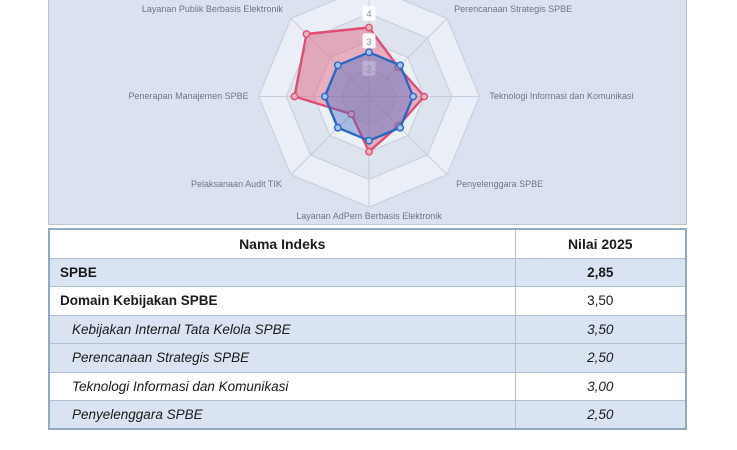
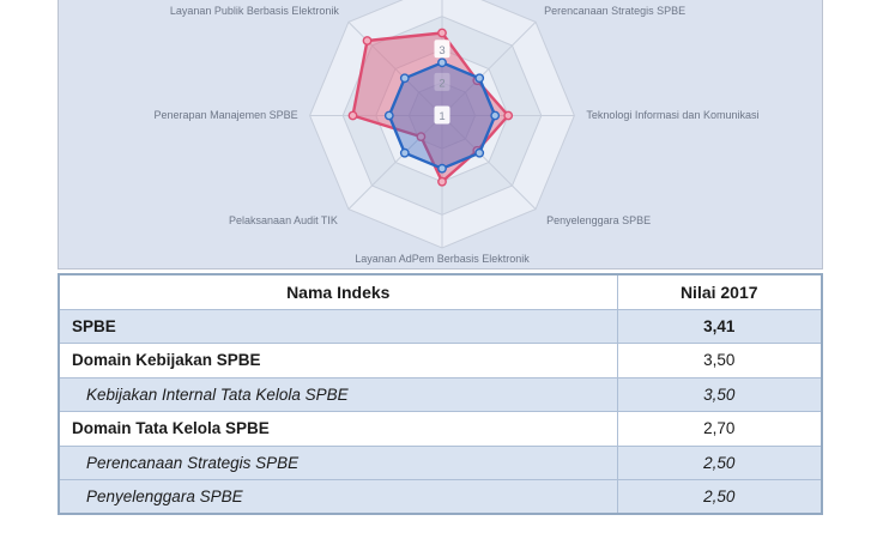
  2
  3
- 4
+ 1
  Perencanaan Strategis SPBE
  Teknologi Informasi dan Komunikasi
  Penyelenggara SPBE
  Layanan AdPem Berbasis Elektronik
  Pelaksanaan Audit TIK
  Penerapan Manajemen SPBE
  Layanan Publik Berbasis Elektronik
- Nama Indeks	Nilai 2025
+ Nama Indeks	Nilai 2017
- SPBE	2,85
+ SPBE	3,41
  Domain Kebijakan SPBE	3,50
  Kebijakan Internal Tata Kelola SPBE	3,50
+ Domain Tata Kelola SPBE	2,70
  Perencanaan Strategis SPBE	2,50
- Teknologi Informasi dan Komunikasi	3,00
  Penyelenggara SPBE	2,50
